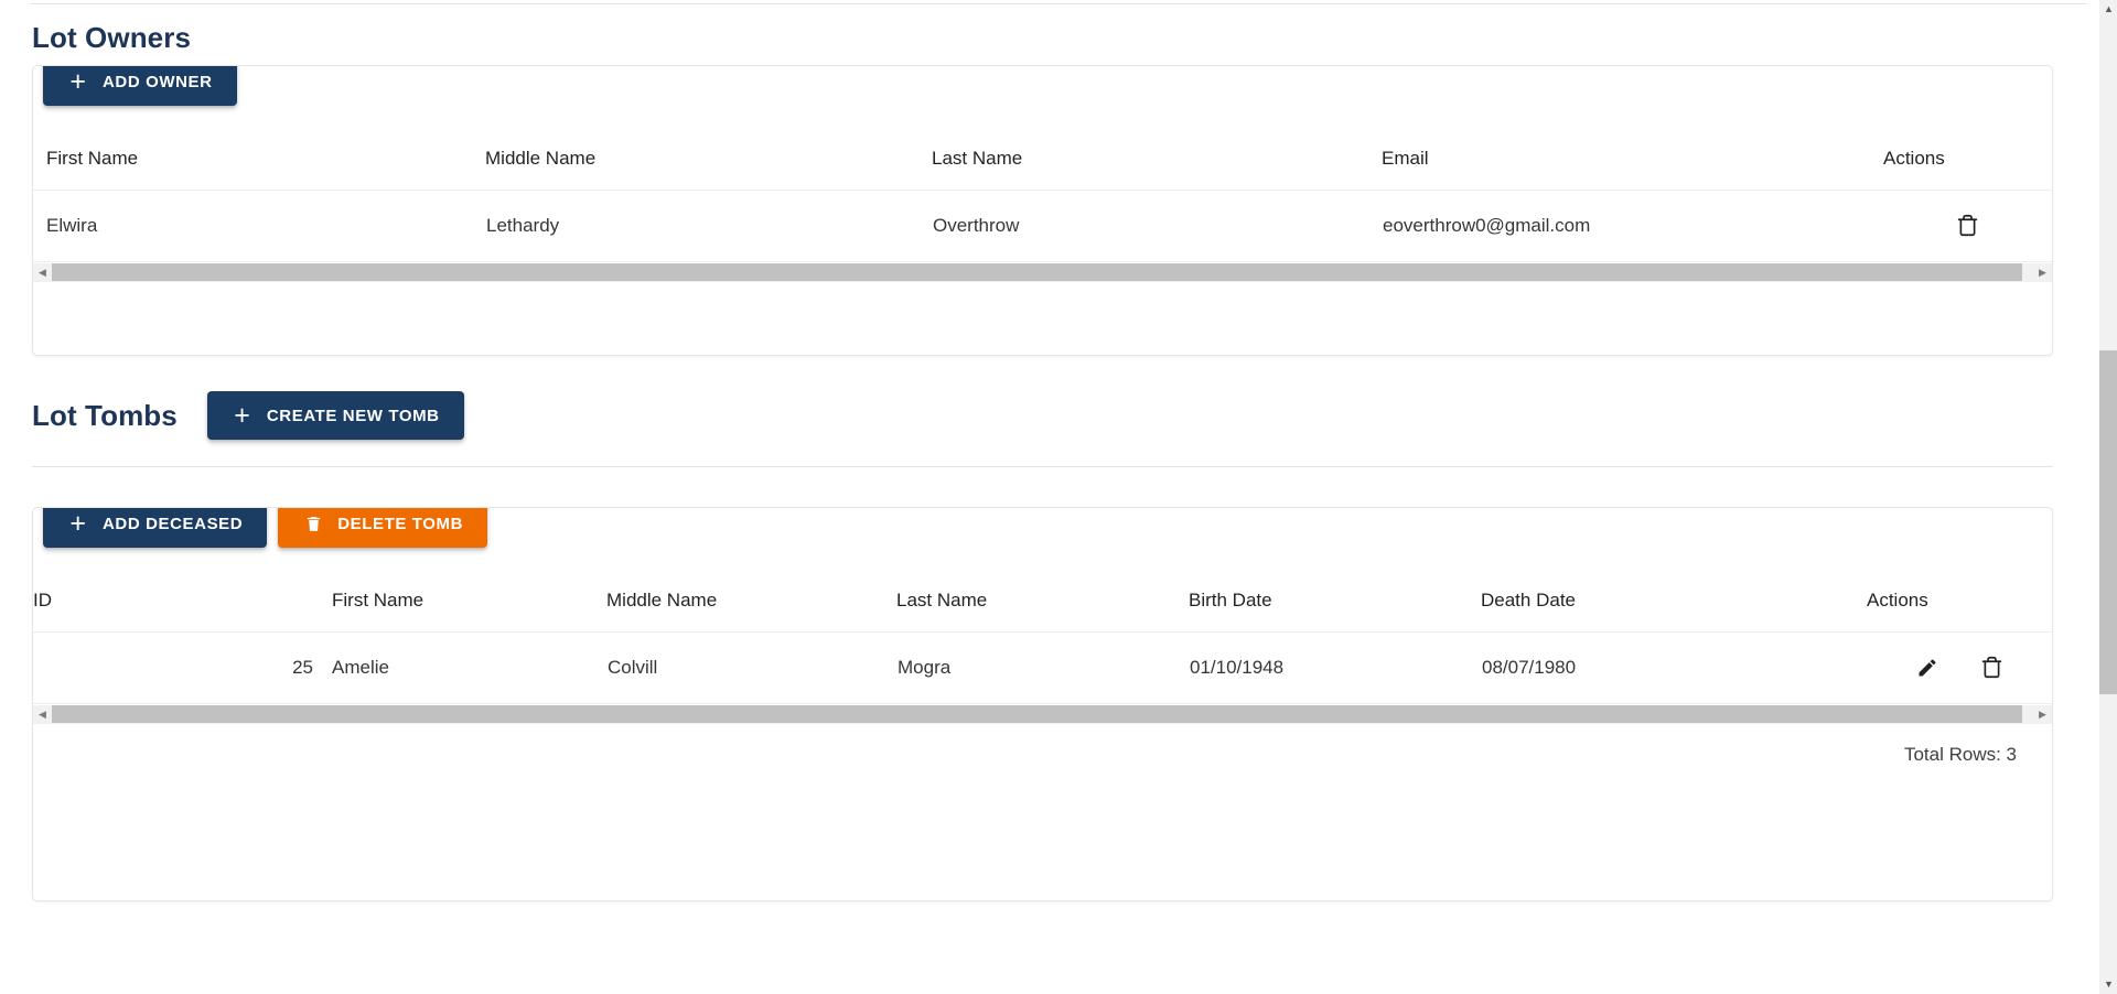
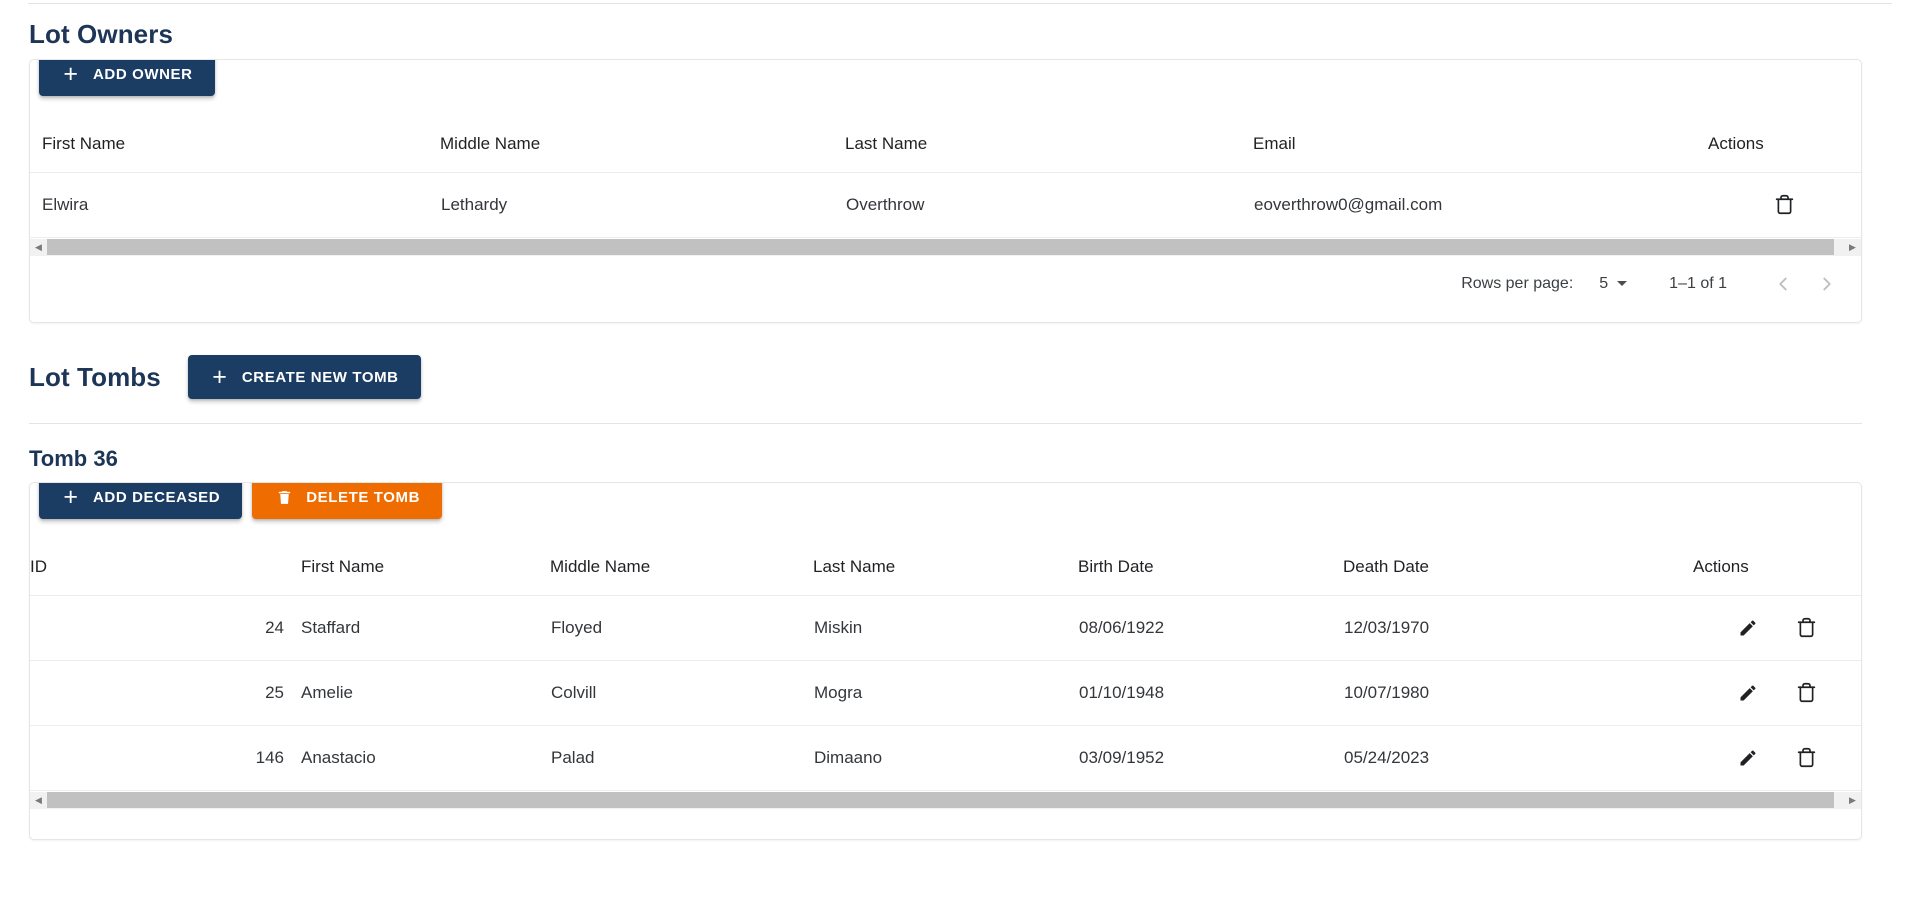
  Lot Owners
  +
  ADD OWNER
  First Name	Middle Name	Last Name	Email	Actions
  Elwira	Lethardy	Overthrow	eoverthrow0@gmail.com
  ◀
  ▶
+ Rows per page:
+ 5
+ 1–1 of 1
  Lot Tombs
  +
  CREATE NEW TOMB
+ Tomb 36
  +
  ADD DECEASED
  DELETE TOMB
  ID	First Name	Middle Name	Last Name	Birth Date	Death Date	Actions
+ 24	Staffard	Floyed	Miskin	08/06/1922	12/03/1970
- 25	Amelie	Colvill	Mogra	01/10/1948	08/07/1980
+ 25	Amelie	Colvill	Mogra	01/10/1948	10/07/1980
+ 146	Anastacio	Palad	Dimaano	03/09/1952	05/24/2023
  ◀
  ▶
- Total Rows: 3
- ▲
- ▼
